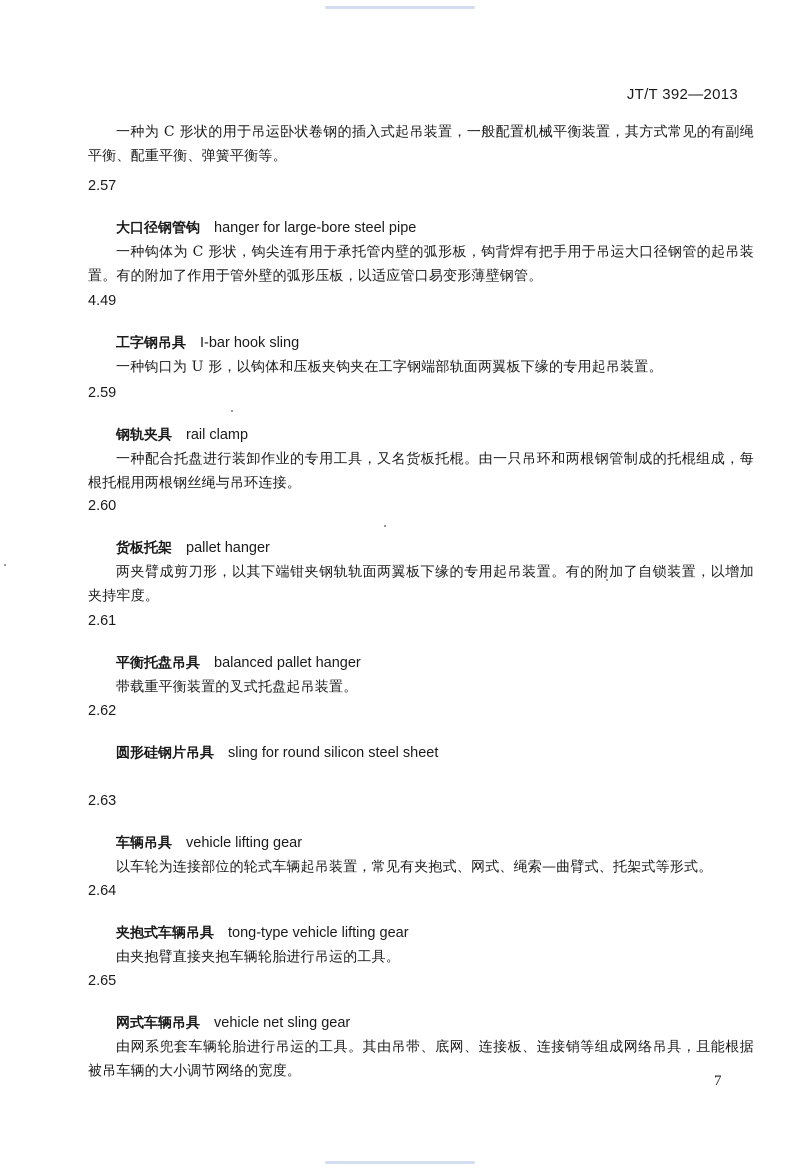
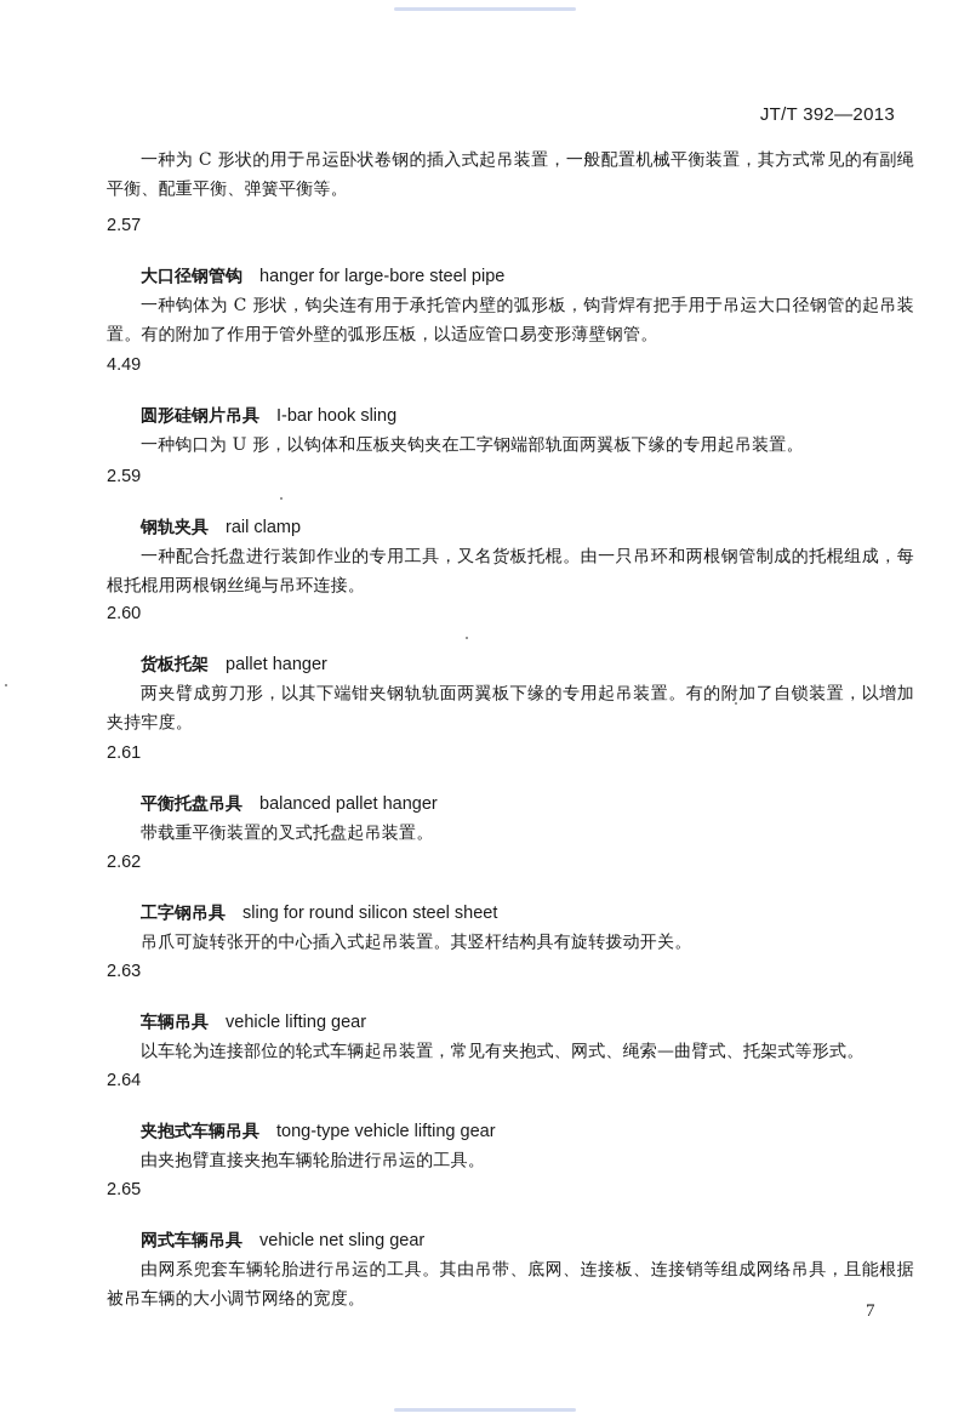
  JT/T 392—2013
  一种为 C 形状的用于吊运卧状卷钢的插入式起吊装置，一般配置机械平衡装置，其方式常见的有副绳平衡、配重平衡、弹簧平衡等。
  2.57
  大口径钢管钩 hanger for large-bore steel pipe
  一种钩体为 C 形状，钩尖连有用于承托管内壁的弧形板，钩背焊有把手用于吊运大口径钢管的起吊装置。有的附加了作用于管外壁的弧形压板，以适应管口易变形薄壁钢管。
  4.49
- 工字钢吊具 I-bar hook sling
+ 圆形硅钢片吊具 I-bar hook sling
  一种钩口为 U 形，以钩体和压板夹钩夹在工字钢端部轨面两翼板下缘的专用起吊装置。
  2.59
  钢轨夹具 rail clamp
  一种配合托盘进行装卸作业的专用工具，又名货板托棍。由一只吊环和两根钢管制成的托棍组成，每根托棍用两根钢丝绳与吊环连接。
  2.60
  货板托架 pallet hanger
  两夹臂成剪刀形，以其下端钳夹钢轨轨面两翼板下缘的专用起吊装置。有的附加了自锁装置，以增加夹持牢度。
  2.61
  平衡托盘吊具 balanced pallet hanger
  带载重平衡装置的叉式托盘起吊装置。
  2.62
- 圆形硅钢片吊具 sling for round silicon steel sheet
+ 工字钢吊具 sling for round silicon steel sheet
+ 吊爪可旋转张开的中心插入式起吊装置。其竖杆结构具有旋转拨动开关。
  2.63
  车辆吊具 vehicle lifting gear
  以车轮为连接部位的轮式车辆起吊装置，常见有夹抱式、网式、绳索—曲臂式、托架式等形式。
  2.64
  夹抱式车辆吊具 tong-type vehicle lifting gear
  由夹抱臂直接夹抱车辆轮胎进行吊运的工具。
  2.65
  网式车辆吊具 vehicle net sling gear
  由网系兜套车辆轮胎进行吊运的工具。其由吊带、底网、连接板、连接销等组成网络吊具，且能根据被吊车辆的大小调节网络的宽度。
  7
